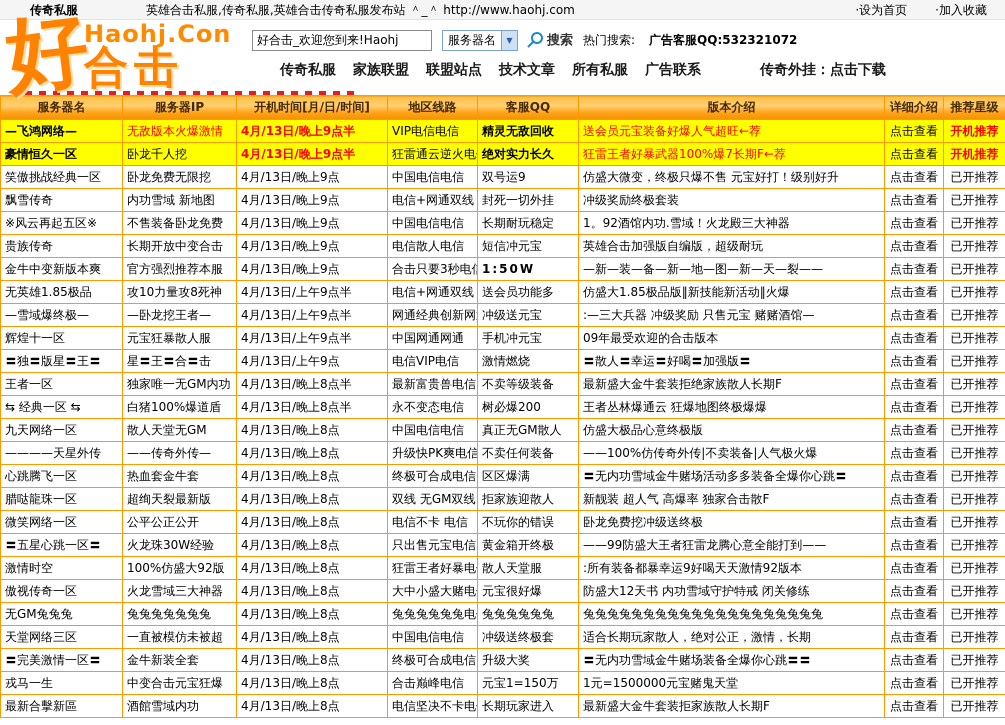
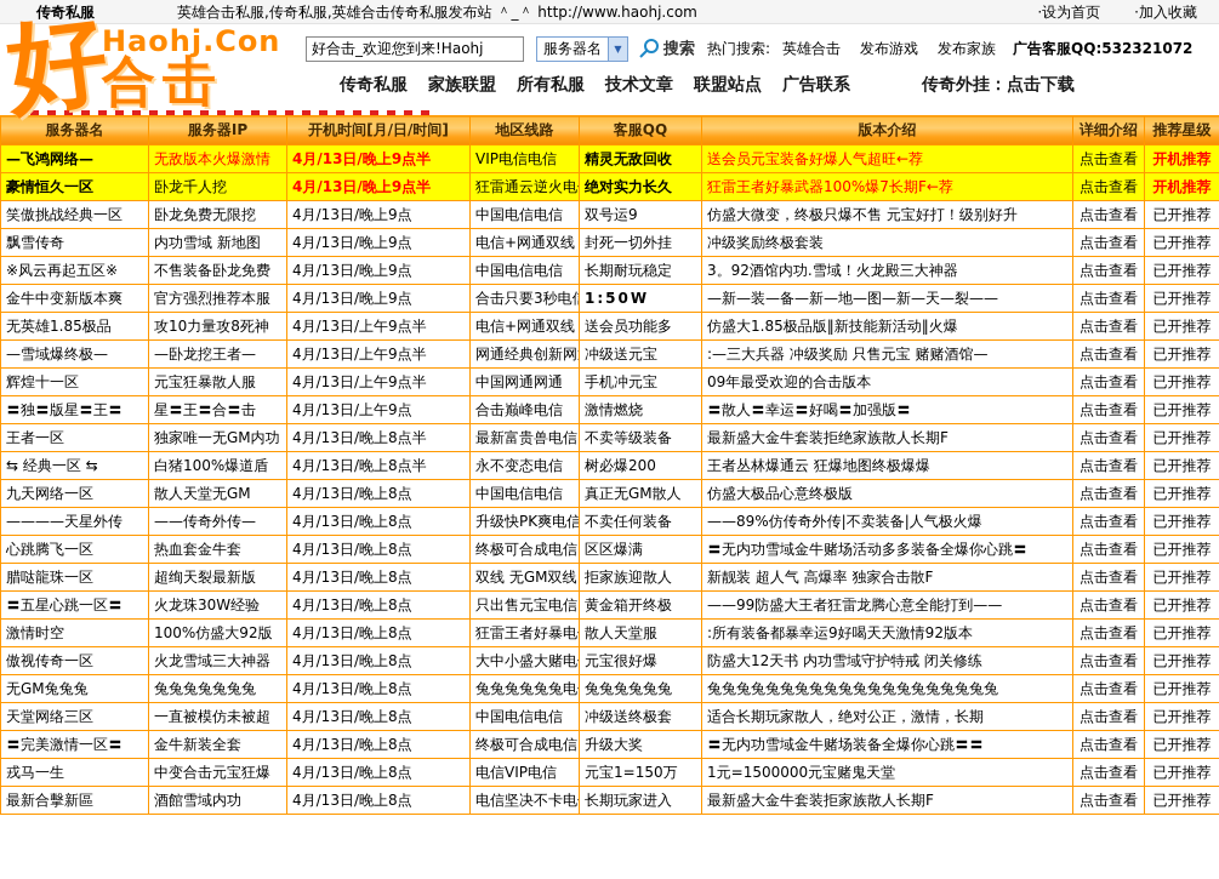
  传奇私服
  英雄合击私服,传奇私服,英雄合击传奇私服发布站 ＾_＾ http://www.haohj.com
  ·设为首页
  ·加入收藏
  Haohj.Con
  合击
  好合击_欢迎您到来!Haohj
  服务器名
  ▼
  搜索
  热门搜索:
+ 英雄合击
+ 发布游戏
+ 发布家族
  广告客服QQ:532321072
  传奇私服
  家族联盟
- 联盟站点
+ 所有私服
  技术文章
- 所有私服
+ 联盟站点
  广告联系
  传奇外挂：点击下载
  服务器名	服务器IP	开机时间[月/日/时间]	地区线路	客服QQ	版本介绍	详细介绍	推荐星级
  —飞鸿网络—	无敌版本火爆激情	4月/13日/晚上9点半	VIP电信电信	精灵无敌回收	送会员元宝装备好爆人气超旺←荐	点击查看	开机推荐
  豪情恒久一区	卧龙千人挖	4月/13日/晚上9点半	狂雷通云逆火电	绝对实力长久	狂雷王者好暴武器100%爆7长期F←荐	点击查看	开机推荐
  笑傲挑战经典一区	卧龙免费无限挖	4月/13日/晚上9点	中国电信电信	双号运9	仿盛大微变，终极只爆不售 元宝好打！级别好升	点击查看	已开推荐
  飘雪传奇	内功雪域 新地图	4月/13日/晚上9点	电信+网通双线	封死一切外挂	冲级奖励终极套装	点击查看	已开推荐
- ※风云再起五区※	不售装备卧龙免费	4月/13日/晚上9点	中国电信电信	长期耐玩稳定	1。92酒馆内功.雪域！火龙殿三大神器	点击查看	已开推荐
+ ※风云再起五区※	不售装备卧龙免费	4月/13日/晚上9点	中国电信电信	长期耐玩稳定	3。92酒馆内功.雪域！火龙殿三大神器	点击查看	已开推荐
- 贵族传奇	长期开放中变合击	4月/13日/晚上9点	电信散人电信	短信冲元宝	英雄合击加强版自编版，超级耐玩	点击查看	已开推荐
  金牛中变新版本爽	官方强烈推荐本服	4月/13日/晚上9点	合击只要3秒电	1:50W	—新—装—备—新—地—图—新—天—裂——	点击查看	已开推荐
  无英雄1.85极品	攻10力量攻8死神	4月/13日/上午9点半	电信+网通双线	送会员功能多	仿盛大1.85极品版‖新技能新活动‖火爆	点击查看	已开推荐
  —雪域爆终极—	—卧龙挖王者—	4月/13日/上午9点半	网通经典创新网	冲级送元宝	:—三大兵器 冲级奖励 只售元宝 赌赌酒馆—	点击查看	已开推荐
  辉煌十一区	元宝狂暴散人服	4月/13日/上午9点半	中国网通网通	手机冲元宝	09年最受欢迎的合击版本	点击查看	已开推荐
- 〓独〓版星〓王〓	星〓王〓合〓击	4月/13日/上午9点	电信VIP电信	激情燃烧	〓散人〓幸运〓好喝〓加强版〓	点击查看	已开推荐
+ 〓独〓版星〓王〓	星〓王〓合〓击	4月/13日/上午9点	合击巅峰电信	激情燃烧	〓散人〓幸运〓好喝〓加强版〓	点击查看	已开推荐
  王者一区	独家唯一无GM内功	4月/13日/晚上8点半	最新富贵兽电信	不卖等级装备	最新盛大金牛套装拒绝家族散人长期F	点击查看	已开推荐
  ⇆ 经典一区 ⇆	白猪100%爆道盾	4月/13日/晚上8点半	永不变态电信	树必爆200	王者丛林爆通云 狂爆地图终极爆爆	点击查看	已开推荐
  九天网络一区	散人天堂无GM	4月/13日/晚上8点	中国电信电信	真正无GM散人	仿盛大极品心意终极版	点击查看	已开推荐
- ————天星外传	——传奇外传—	4月/13日/晚上8点	升级快PK爽电信	不卖任何装备	——100%仿传奇外传|不卖装备|人气极火爆	点击查看	已开推荐
+ ————天星外传	——传奇外传—	4月/13日/晚上8点	升级快PK爽电信	不卖任何装备	——89%仿传奇外传|不卖装备|人气极火爆	点击查看	已开推荐
  心跳腾飞一区	热血套金牛套	4月/13日/晚上8点	终极可合成电信	区区爆满	〓无内功雪域金牛赌场活动多多装备全爆你心跳〓	点击查看	已开推荐
  腊哒龍珠一区	超绚天裂最新版	4月/13日/晚上8点	双线 无GM双线	拒家族迎散人	新靓装 超人气 高爆率 独家合击散F	点击查看	已开推荐
- 微笑网络一区	公平公正公开	4月/13日/晚上8点	电信不卡 电信	不玩你的错误	卧龙免费挖冲级送终极	点击查看	已开推荐
  〓五星心跳一区〓	火龙珠30W经验	4月/13日/晚上8点	只出售元宝电信	黄金箱开终极	——99防盛大王者狂雷龙腾心意全能打到——	点击查看	已开推荐
  激情时空	100%仿盛大92版	4月/13日/晚上8点	狂雷王者好暴电	散人天堂服	:所有装备都暴幸运9好喝天天激情92版本	点击查看	已开推荐
  傲视传奇一区	火龙雪域三大神器	4月/13日/晚上8点	大中小盛大赌电	元宝很好爆	防盛大12天书 内功雪域守护特戒 闭关修练	点击查看	已开推荐
  无GM兔兔兔	兔兔兔兔兔兔兔	4月/13日/晚上8点	兔兔兔兔兔兔电	兔兔兔兔兔兔	兔兔兔兔兔兔兔兔兔兔兔兔兔兔兔兔兔兔兔兔	点击查看	已开推荐
  天堂网络三区	一直被模仿未被超	4月/13日/晚上8点	中国电信电信	冲级送终极套	适合长期玩家散人，绝对公正，激情，长期	点击查看	已开推荐
  〓完美激情一区〓	金牛新装全套	4月/13日/晚上8点	终极可合成电信	升级大奖	〓无内功雪域金牛赌场装备全爆你心跳〓〓	点击查看	已开推荐
- 戎马一生	中变合击元宝狂爆	4月/13日/晚上8点	合击巅峰电信	元宝1=150万	1元=1500000元宝赌鬼天堂	点击查看	已开推荐
+ 戎马一生	中变合击元宝狂爆	4月/13日/晚上8点	电信VIP电信	元宝1=150万	1元=1500000元宝赌鬼天堂	点击查看	已开推荐
  最新合擊新區	酒館雪域内功	4月/13日/晚上8点	电信坚决不卡电	长期玩家进入	最新盛大金牛套装拒家族散人长期F	点击查看	已开推荐
